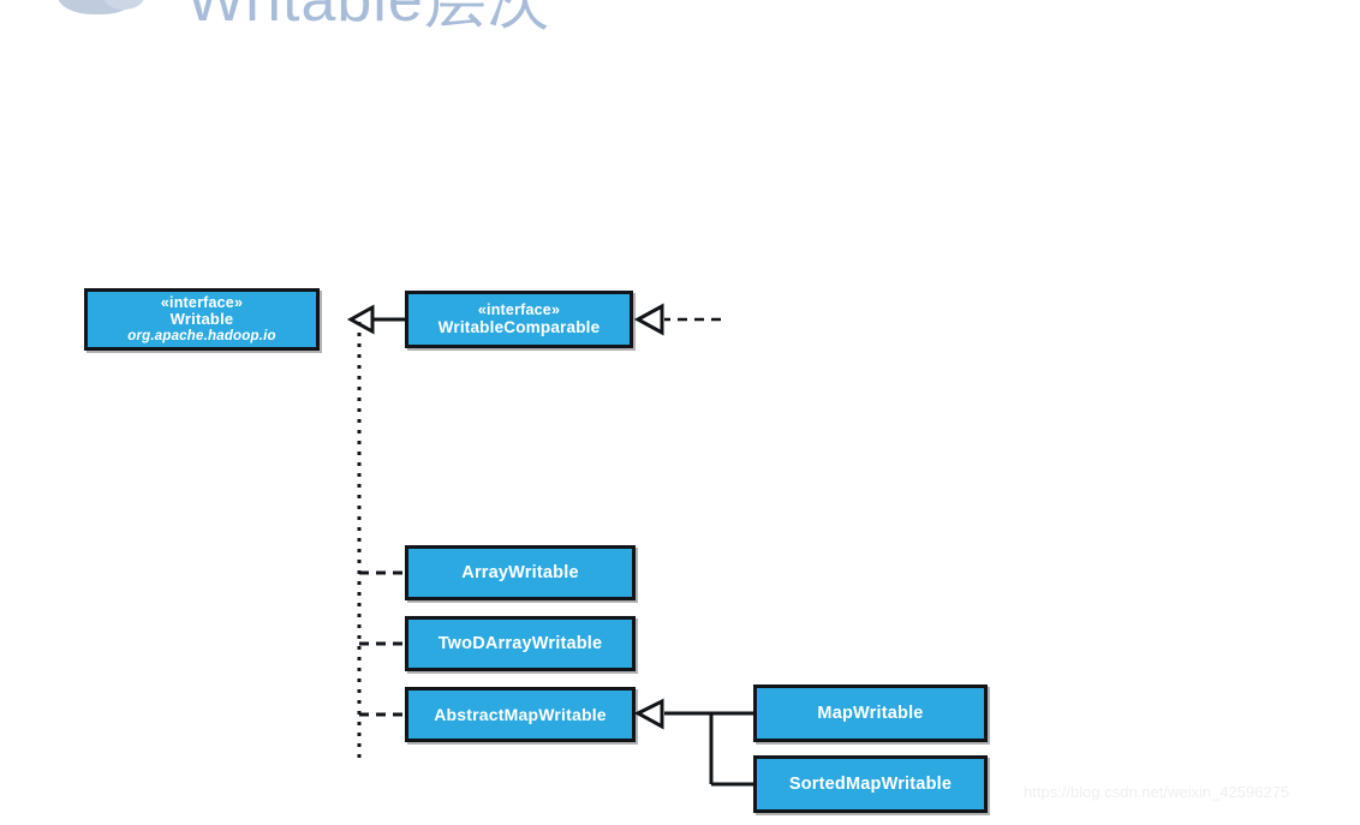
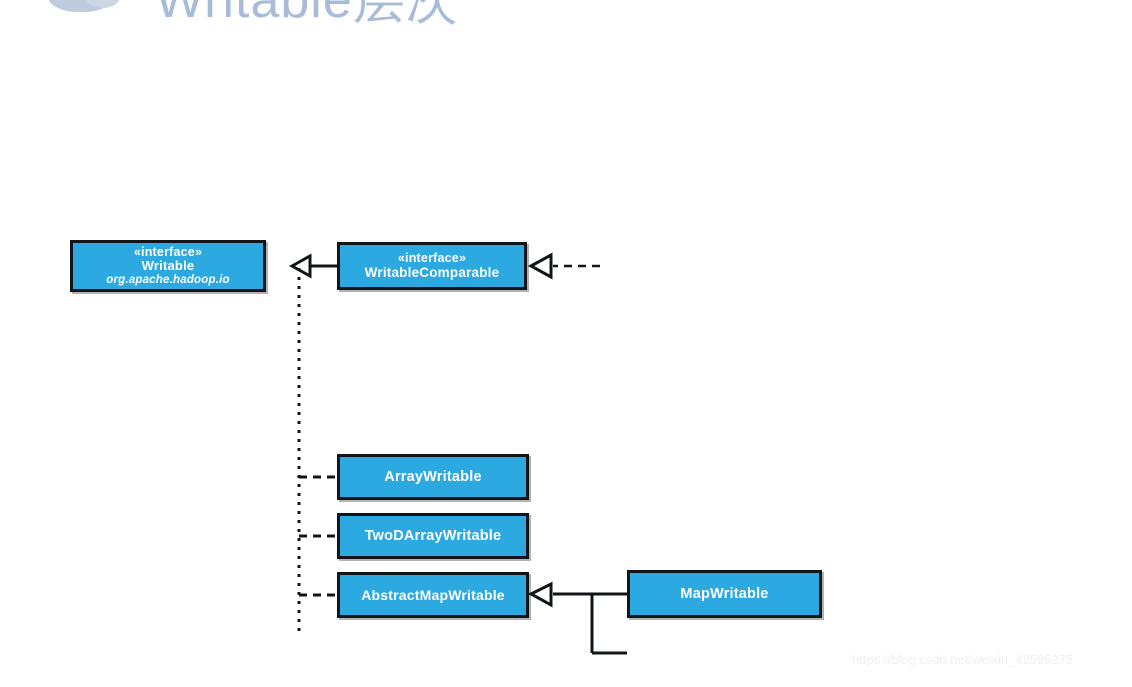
  Writable层次
  «interface»
  Writable
  org.apache.hadoop.io
  «interface»
  WritableComparable
  ArrayWritable
  TwoDArrayWritable
  AbstractMapWritable
  MapWritable
- SortedMapWritable
